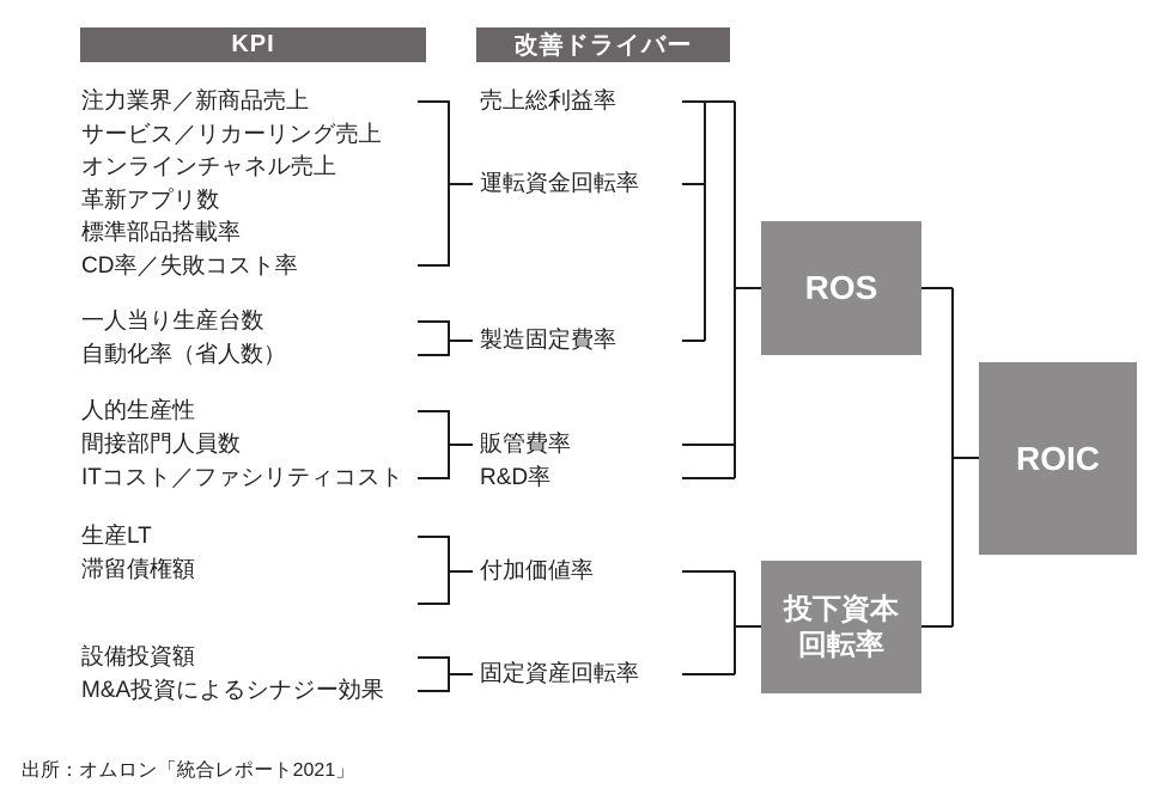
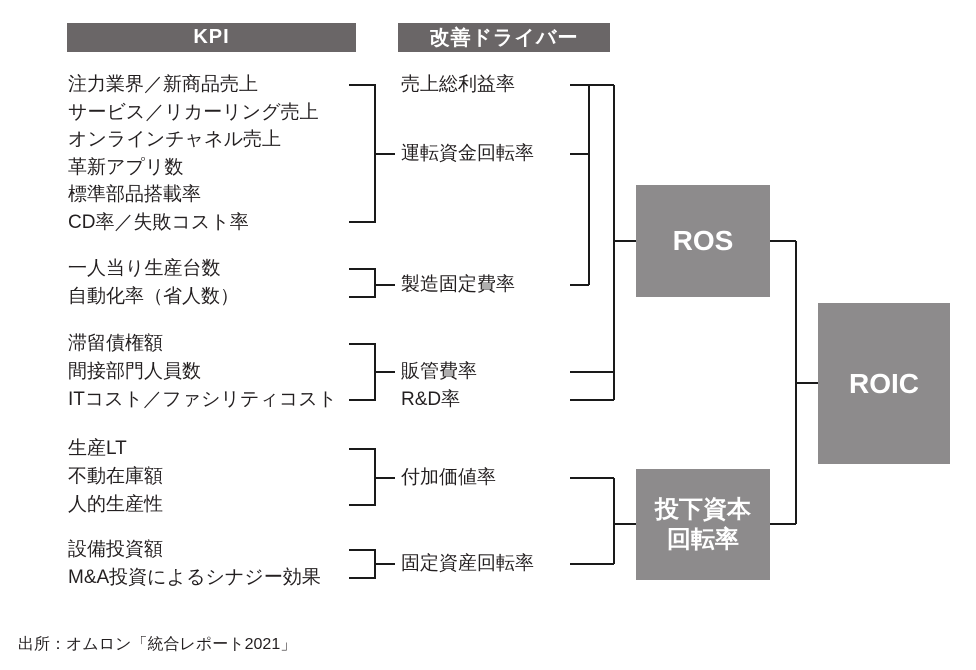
  KPI
  改善ドライバー
  注力業界／新商品売上
  サービス／リカーリング売上
  オンラインチャネル売上
  革新アプリ数
  標準部品搭載率
  CD率／失敗コスト率
  一人当り生産台数
  自動化率（省人数）
- 人的生産性
+ 滞留債権額
  間接部門人員数
  ITコスト／ファシリティコスト
  生産LT
+ 不動在庫額
- 滞留債権額
+ 人的生産性
  設備投資額
  M&A投資によるシナジー効果
  売上総利益率
  運転資金回転率
  製造固定費率
  販管費率
  R&D率
  付加価値率
  固定資産回転率
  ROS
  投下資本
  回転率
  ROIC
  出所：オムロン「統合レポート2021」
